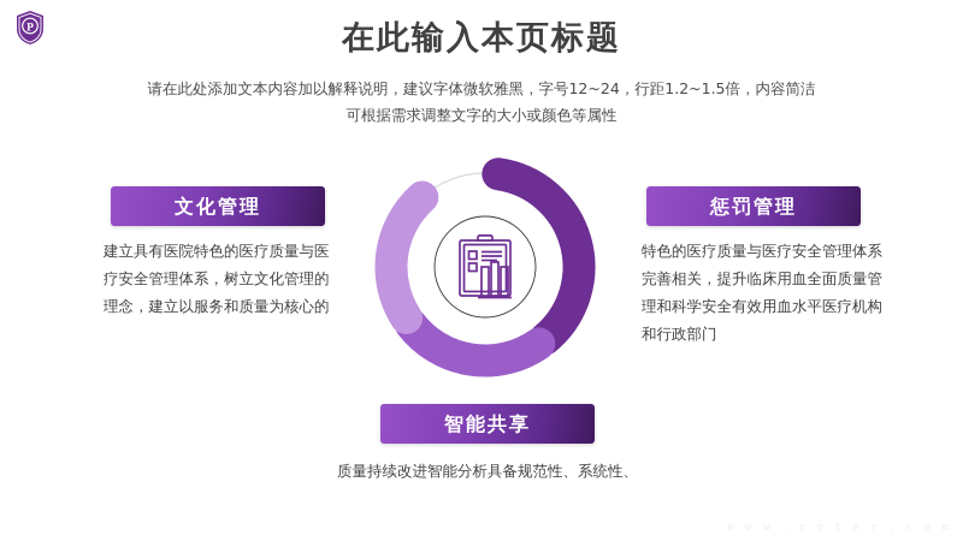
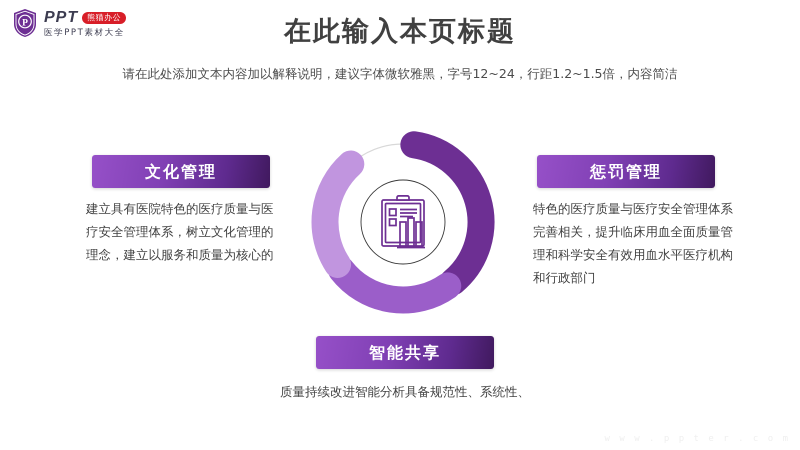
  P
+ PPT
+ 熊猫办公
+ 医学PPT素材大全
  在此输入本页标题
  请在此处添加文本内容加以解释说明，建议字体微软雅黑，字号12~24，行距1.2~1.5倍，内容简洁
- 可根据需求调整文字的大小或颜色等属性
  文化管理
  建立具有医院特色的医疗质量与医疗安全管理体系，树立文化管理的理念，建立以服务和质量为核心的
  惩罚管理
  特色的医疗质量与医疗安全管理体系完善相关，提升临床用血全面质量管理和科学安全有效用血水平医疗机构和行政部门
  智能共享
  质量持续改进智能分析具备规范性、系统性、
